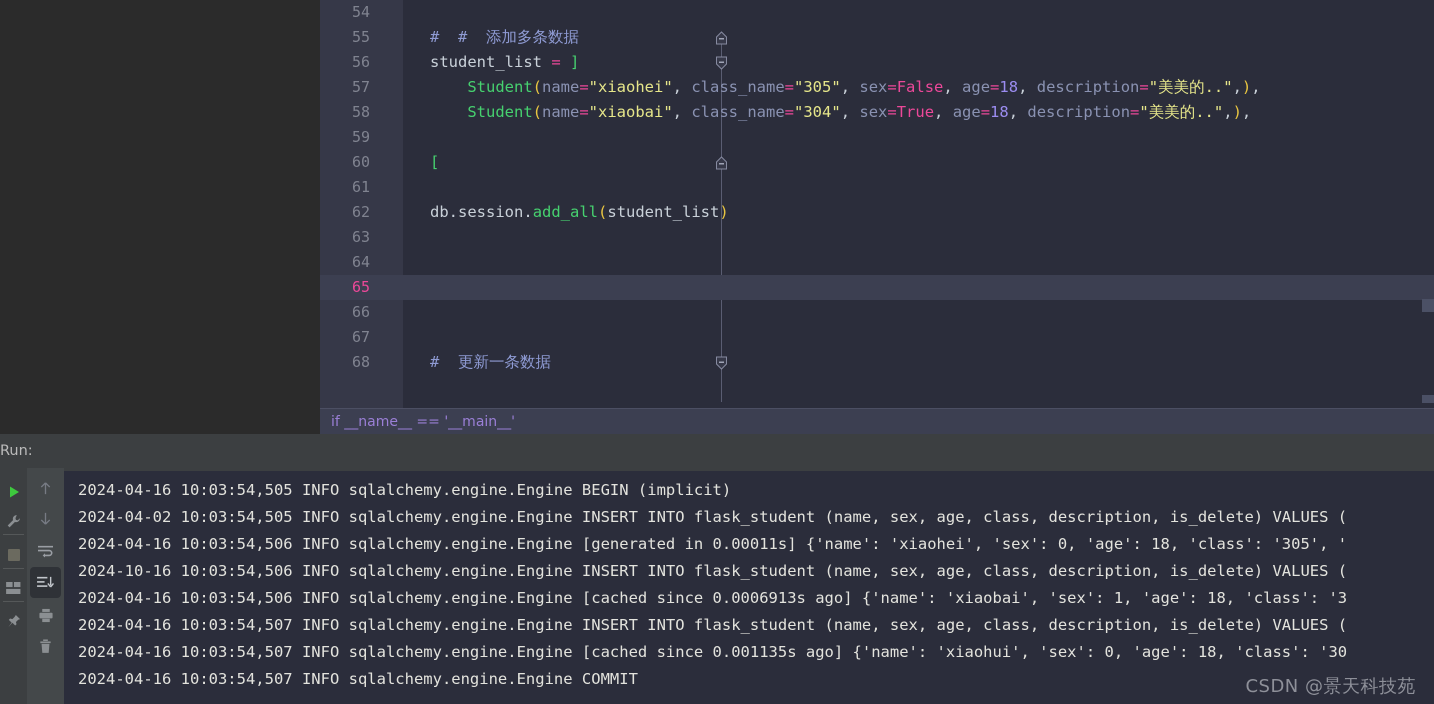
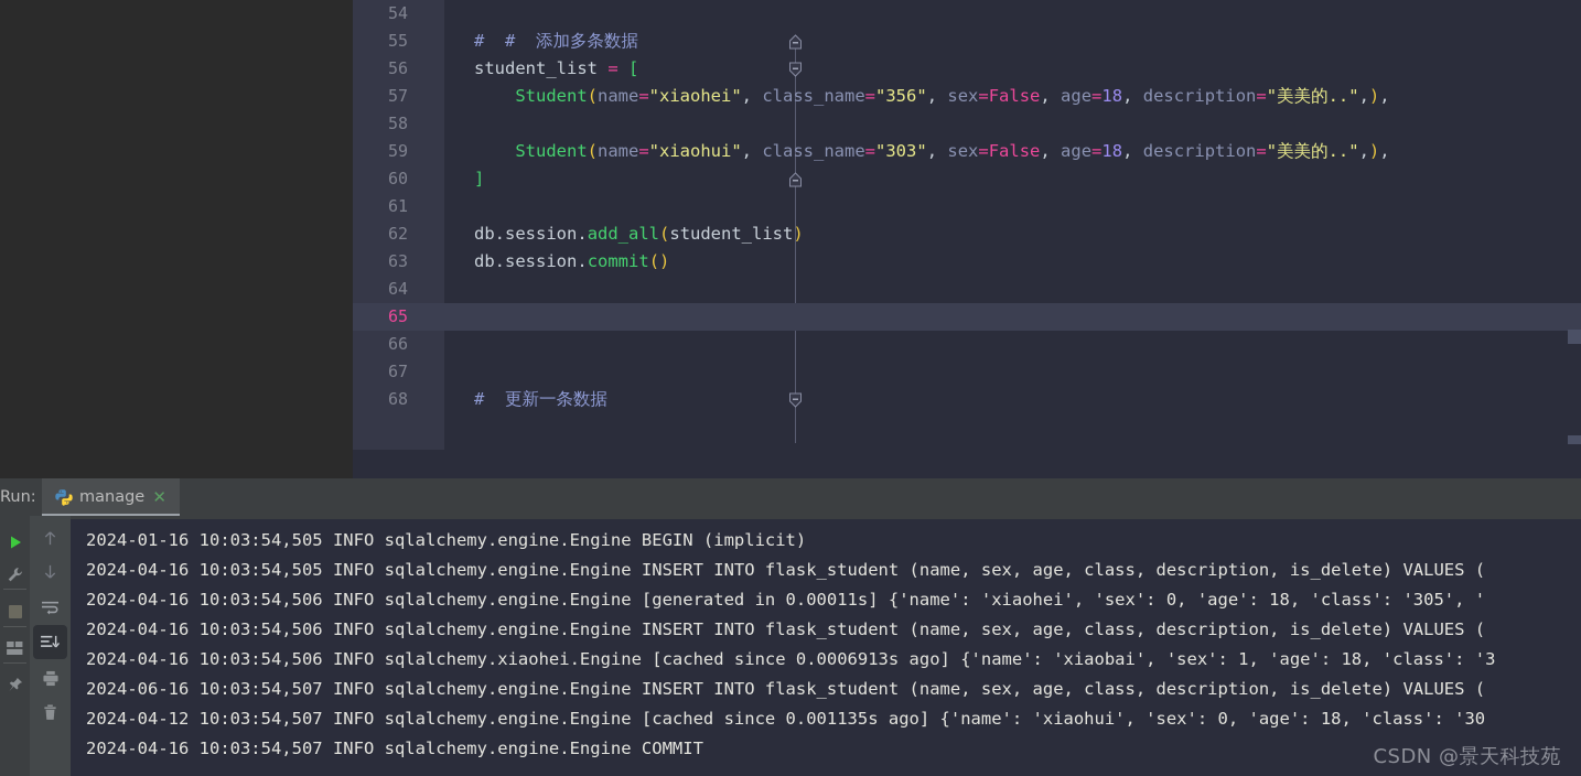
  54
  55
  # # 添加多条数据
  56
- student_list = ]
+ student_list = [
  57
- Student(name="xiaohei", class_name="305", sex=False, age=18, description="美美的..",),
+ Student(name="xiaohei", class_name="356", sex=False, age=18, description="美美的..",),
  58
- Student(name="xiaobai", class_name="304", sex=True, age=18, description="美美的..",),
  59
+ Student(name="xiaohui", class_name="303", sex=False, age=18, description="美美的..",),
  60
- [
+ ]
  61
  62
  db.session.add_all(student_list)
  63
+ db.session.commit()
  64
  65
  66
  67
  68
  # 更新一条数据
- if __name__ == '__main__'
  Run:
+ manage
+ ✕
- 2024-04-16 10:03:54,505 INFO sqlalchemy.engine.Engine BEGIN (implicit)
+ 2024-01-16 10:03:54,505 INFO sqlalchemy.engine.Engine BEGIN (implicit)
- 2024-04-02 10:03:54,505 INFO sqlalchemy.engine.Engine INSERT INTO flask_student (name, sex, age, class, description, is_delete) VALUES (
+ 2024-04-16 10:03:54,505 INFO sqlalchemy.engine.Engine INSERT INTO flask_student (name, sex, age, class, description, is_delete) VALUES (
  2024-04-16 10:03:54,506 INFO sqlalchemy.engine.Engine [generated in 0.00011s] {'name': 'xiaohei', 'sex': 0, 'age': 18, 'class': '305', '
- 2024-10-16 10:03:54,506 INFO sqlalchemy.engine.Engine INSERT INTO flask_student (name, sex, age, class, description, is_delete) VALUES (
+ 2024-04-16 10:03:54,506 INFO sqlalchemy.engine.Engine INSERT INTO flask_student (name, sex, age, class, description, is_delete) VALUES (
- 2024-04-16 10:03:54,506 INFO sqlalchemy.engine.Engine [cached since 0.0006913s ago] {'name': 'xiaobai', 'sex': 1, 'age': 18, 'class': '3
+ 2024-04-16 10:03:54,506 INFO sqlalchemy.xiaohei.Engine [cached since 0.0006913s ago] {'name': 'xiaobai', 'sex': 1, 'age': 18, 'class': '3
- 2024-04-16 10:03:54,507 INFO sqlalchemy.engine.Engine INSERT INTO flask_student (name, sex, age, class, description, is_delete) VALUES (
+ 2024-06-16 10:03:54,507 INFO sqlalchemy.engine.Engine INSERT INTO flask_student (name, sex, age, class, description, is_delete) VALUES (
- 2024-04-16 10:03:54,507 INFO sqlalchemy.engine.Engine [cached since 0.001135s ago] {'name': 'xiaohui', 'sex': 0, 'age': 18, 'class': '30
+ 2024-04-12 10:03:54,507 INFO sqlalchemy.engine.Engine [cached since 0.001135s ago] {'name': 'xiaohui', 'sex': 0, 'age': 18, 'class': '30
  2024-04-16 10:03:54,507 INFO sqlalchemy.engine.Engine COMMIT
  CSDN @景天科技苑
